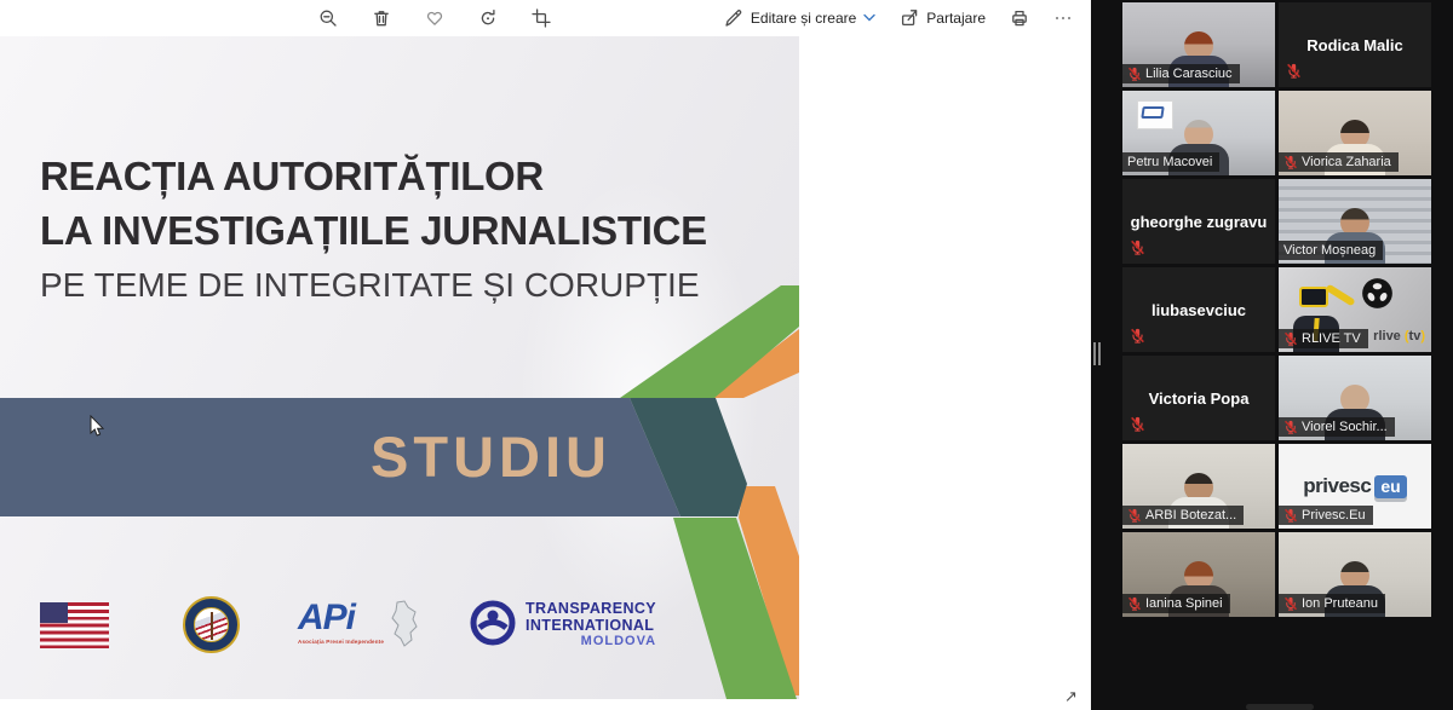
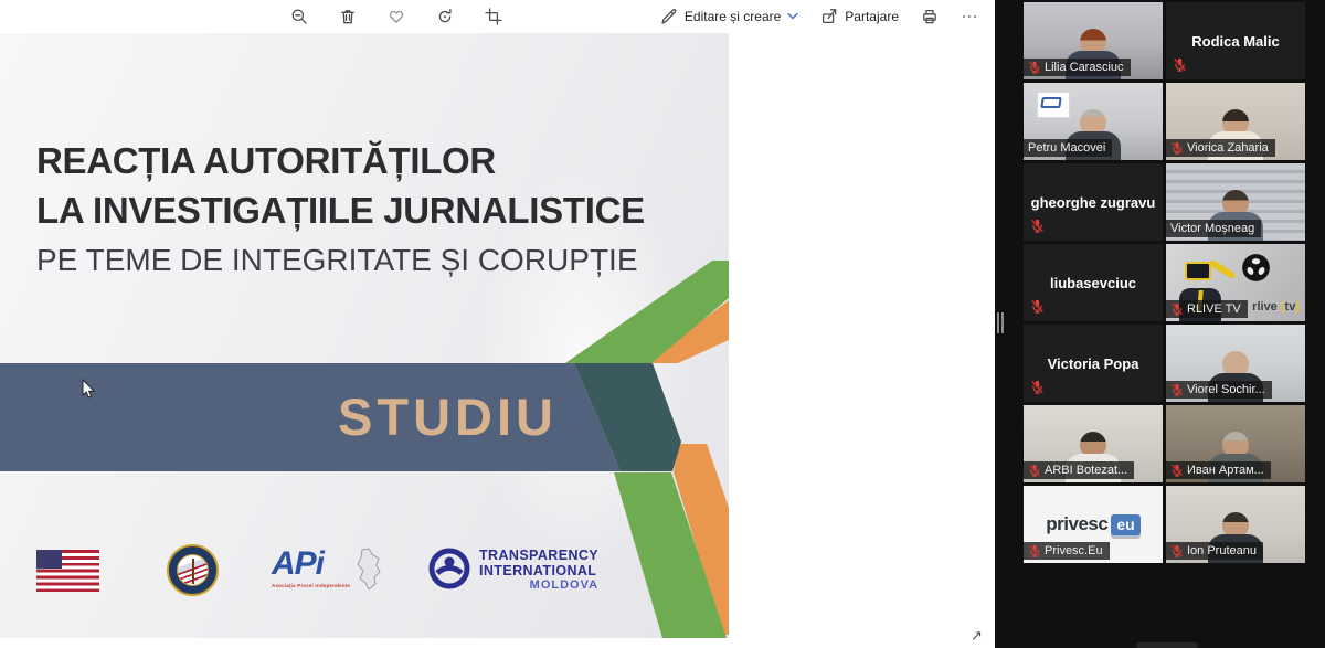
  Editare și creare
  Partajare
  REACȚIA AUTORITĂȚILOR
  LA INVESTIGAȚIILE JURNALISTICE
  PE TEME DE INTEGRITATE ȘI CORUPȚIE
  STUDIU
  APi
  TRANSPARENCY
  INTERNATIONAL
  MOLDOVA
  ↗
  Lilia Carasciuc
  Rodica Malic
  Petru Macovei
  Viorica Zaharia
  gheorghe zugravu
  Victor Moșneag
  liubasevciuc
  rlive (tv)
  RLIVE TV
  Victoria Popa
  Viorel Sochir...
  ARBI Botezat...
+ Иван Артам...
  privesc
  eu
  Privesc.Eu
- Ianina Spinei
  Ion Pruteanu
